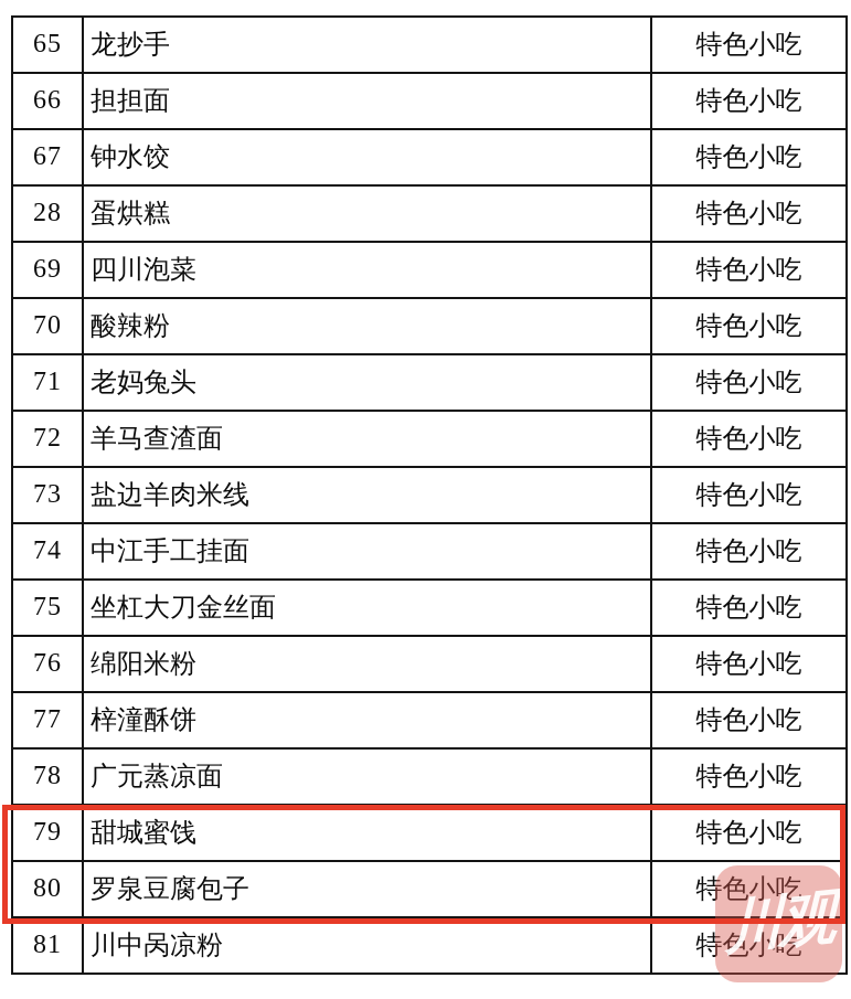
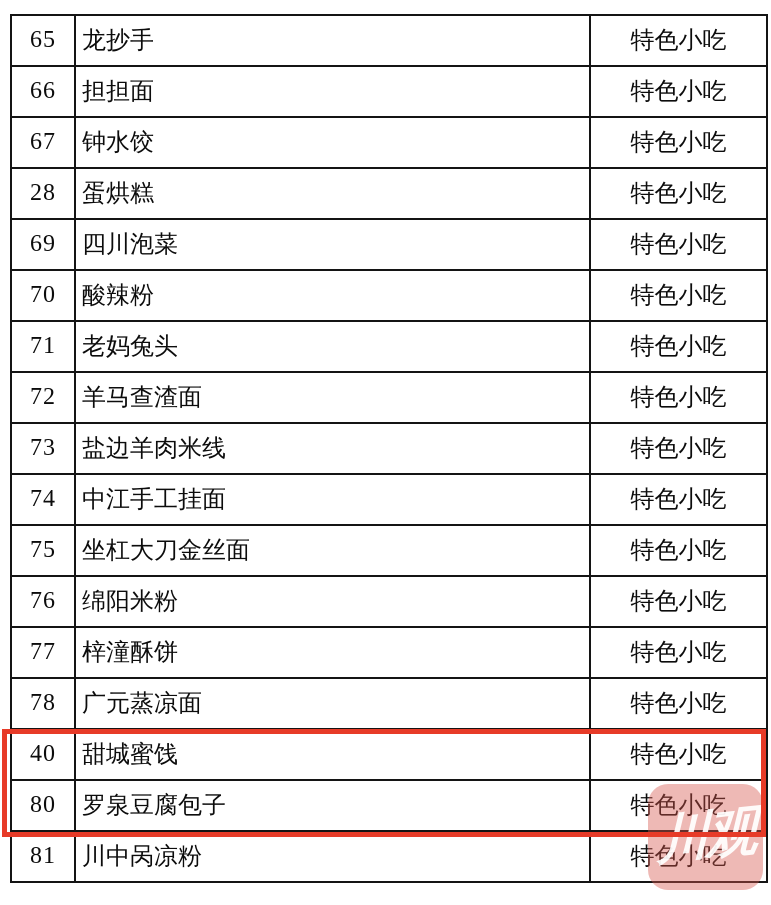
  65	龙抄手	特色小吃
  66	担担面	特色小吃
  67	钟水饺	特色小吃
  28	蛋烘糕	特色小吃
  69	四川泡菜	特色小吃
  70	酸辣粉	特色小吃
  71	老妈兔头	特色小吃
  72	羊马查渣面	特色小吃
  73	盐边羊肉米线	特色小吃
  74	中江手工挂面	特色小吃
  75	坐杠大刀金丝面	特色小吃
  76	绵阳米粉	特色小吃
  77	梓潼酥饼	特色小吃
  78	广元蒸凉面	特色小吃
- 79	甜城蜜饯	特色小吃
+ 40	甜城蜜饯	特色小吃
  80	罗泉豆腐包子	特色小吃
  81	川中呙凉粉	特色小吃
